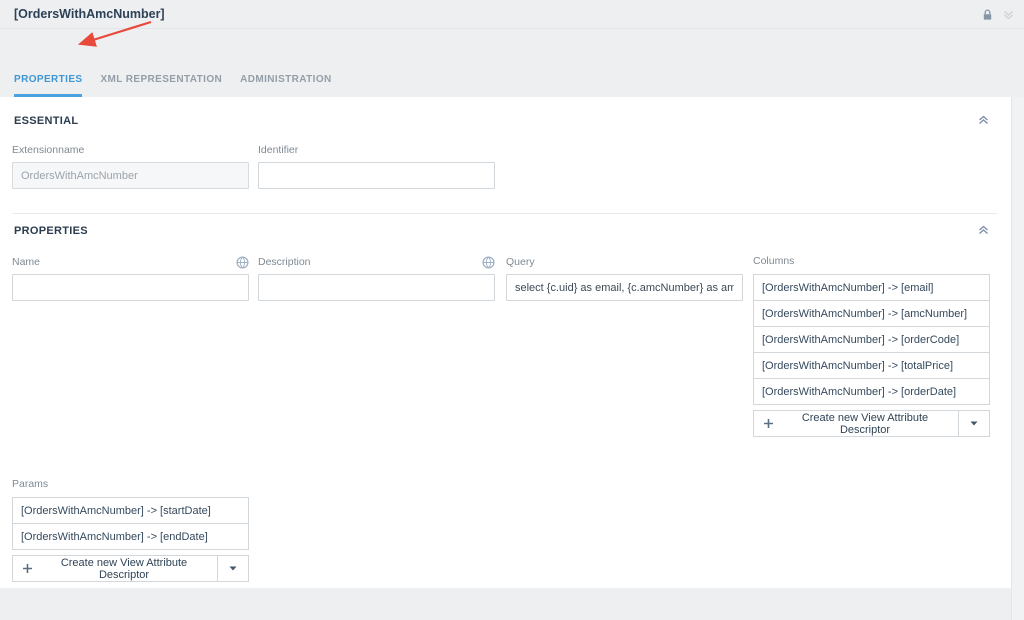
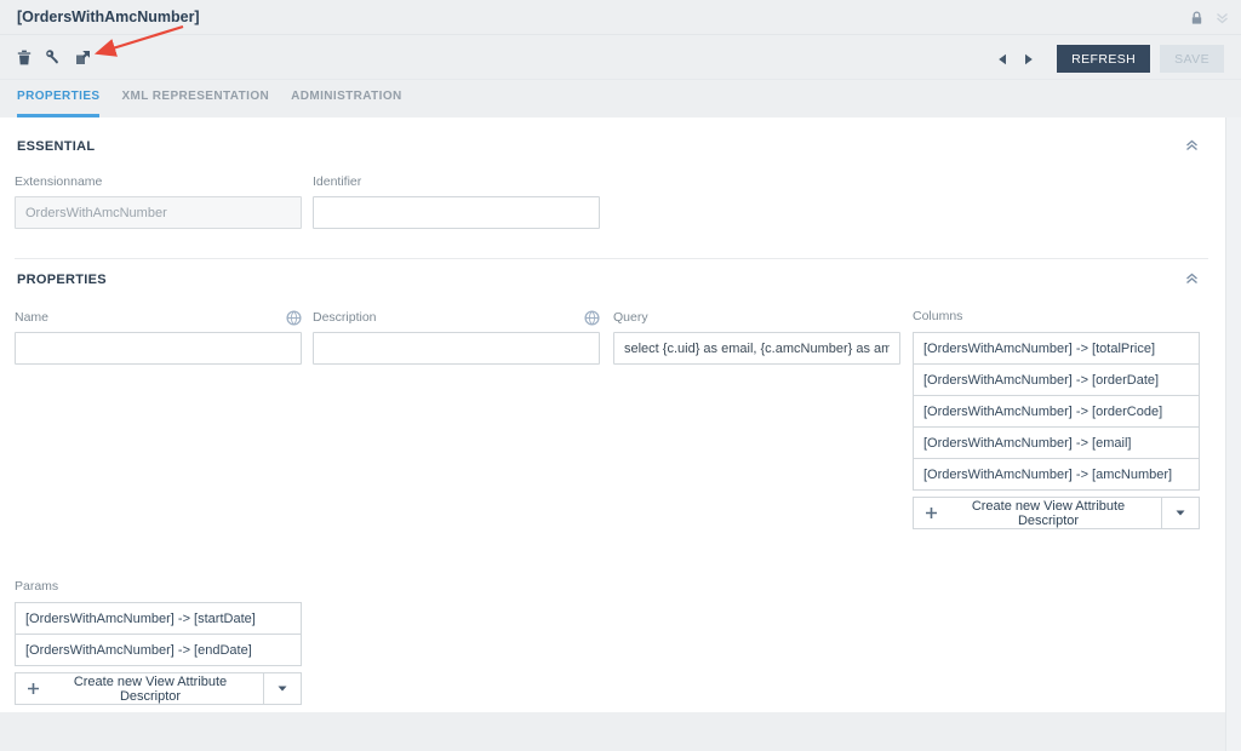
  [OrdersWithAmcNumber]
+ REFRESH
+ SAVE
  PROPERTIES
  XML REPRESENTATION
  ADMINISTRATION
  ESSENTIAL
  Extensionname
  OrdersWithAmcNumber
  Identifier
  PROPERTIES
  Name
  Description
  Query
  select {c.uid} as email, {c.amcNumber} as am
  Columns
- [OrdersWithAmcNumber] -> [email]
+ [OrdersWithAmcNumber] -> [totalPrice]
- [OrdersWithAmcNumber] -> [amcNumber]
+ [OrdersWithAmcNumber] -> [orderDate]
  [OrdersWithAmcNumber] -> [orderCode]
- [OrdersWithAmcNumber] -> [totalPrice]
+ [OrdersWithAmcNumber] -> [email]
- [OrdersWithAmcNumber] -> [orderDate]
+ [OrdersWithAmcNumber] -> [amcNumber]
  Create new View Attribute Descriptor
  Params
  [OrdersWithAmcNumber] -> [startDate]
  [OrdersWithAmcNumber] -> [endDate]
  Create new View Attribute Descriptor
